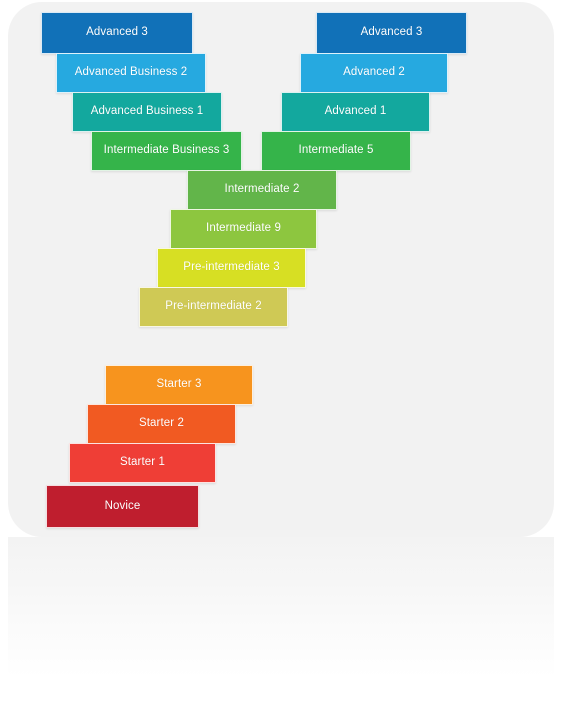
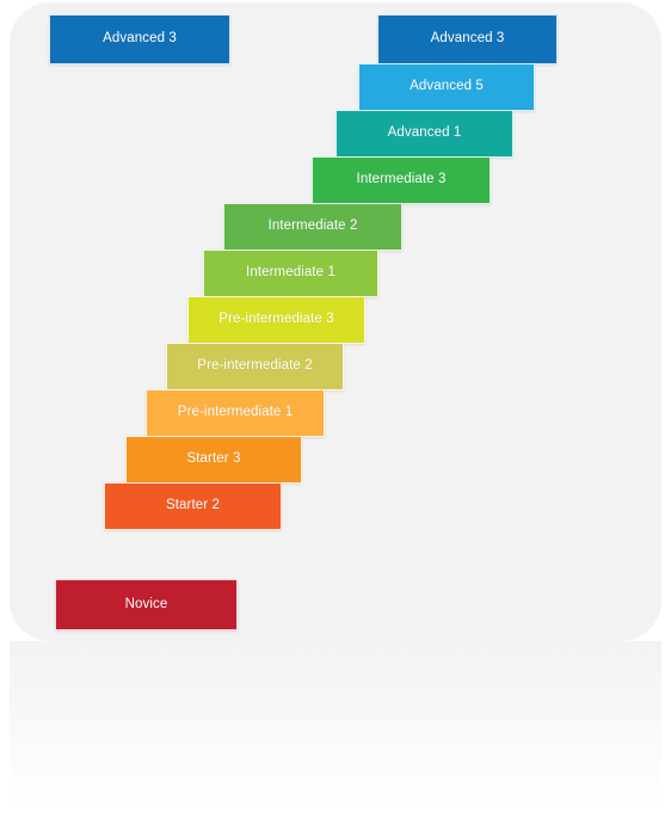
  Advanced 3
- Advanced Business 2
- Advanced Business 1
- Intermediate Business 3
  Advanced 3
- Advanced 2
+ Advanced 5
  Advanced 1
- Intermediate 5
+ Intermediate 3
  Intermediate 2
- Intermediate 9
+ Intermediate 1
  Pre-intermediate 3
  Pre-intermediate 2
+ Pre-intermediate 1
  Starter 3
  Starter 2
- Starter 1
  Novice
